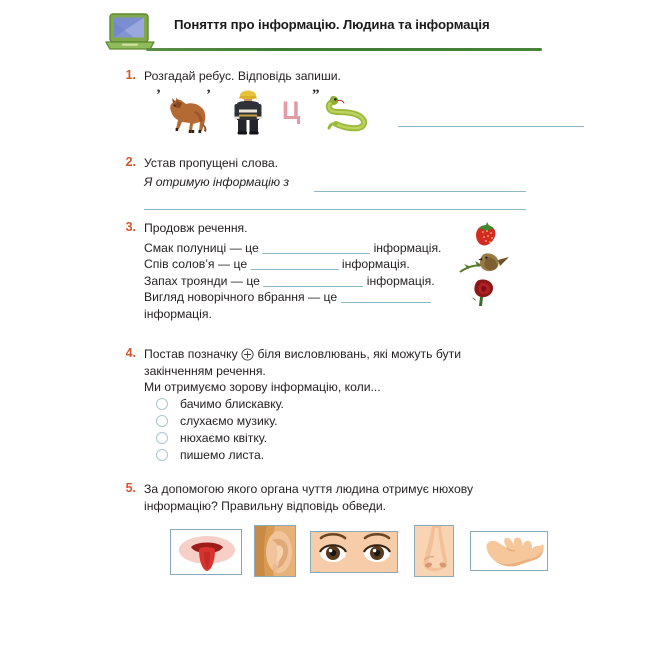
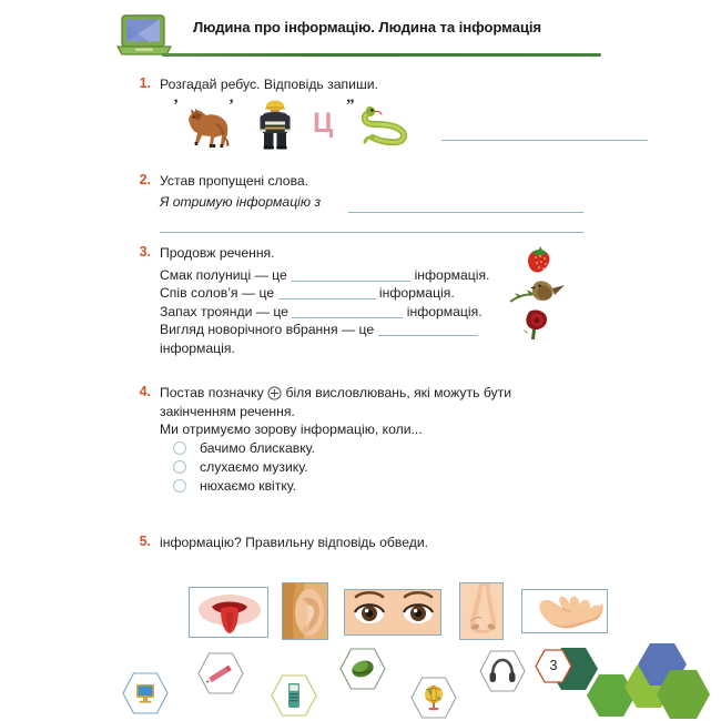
- Поняття про інформацію. Людина та інформація
+ Людина про інформацію. Людина та інформація
  1.
  Розгадай ребус. Відповідь запиши.
  ’
  ’
  ”
  Ц
  2.
  Устав пропущені слова.
  Я отримую інформацію з
  3.
  Продовж речення.
  Смак полуниці — це інформація.
  Спів солов’я — це інформація.
  Запах троянди — це інформація.
  Вигляд новорічного вбрання — це
  інформація.
  4.
  Постав позначку біля висловлювань, які можуть бути
  закінченням речення.
  Ми отримуємо зорову інформацію, коли...
  бачимо блискавку.
  слухаємо музику.
  нюхаємо квітку.
- пишемо листа.
  5.
- За допомогою якого органа чуття людина отримує нюхову
  інформацію? Правильну відповідь обведи.
+ 3
